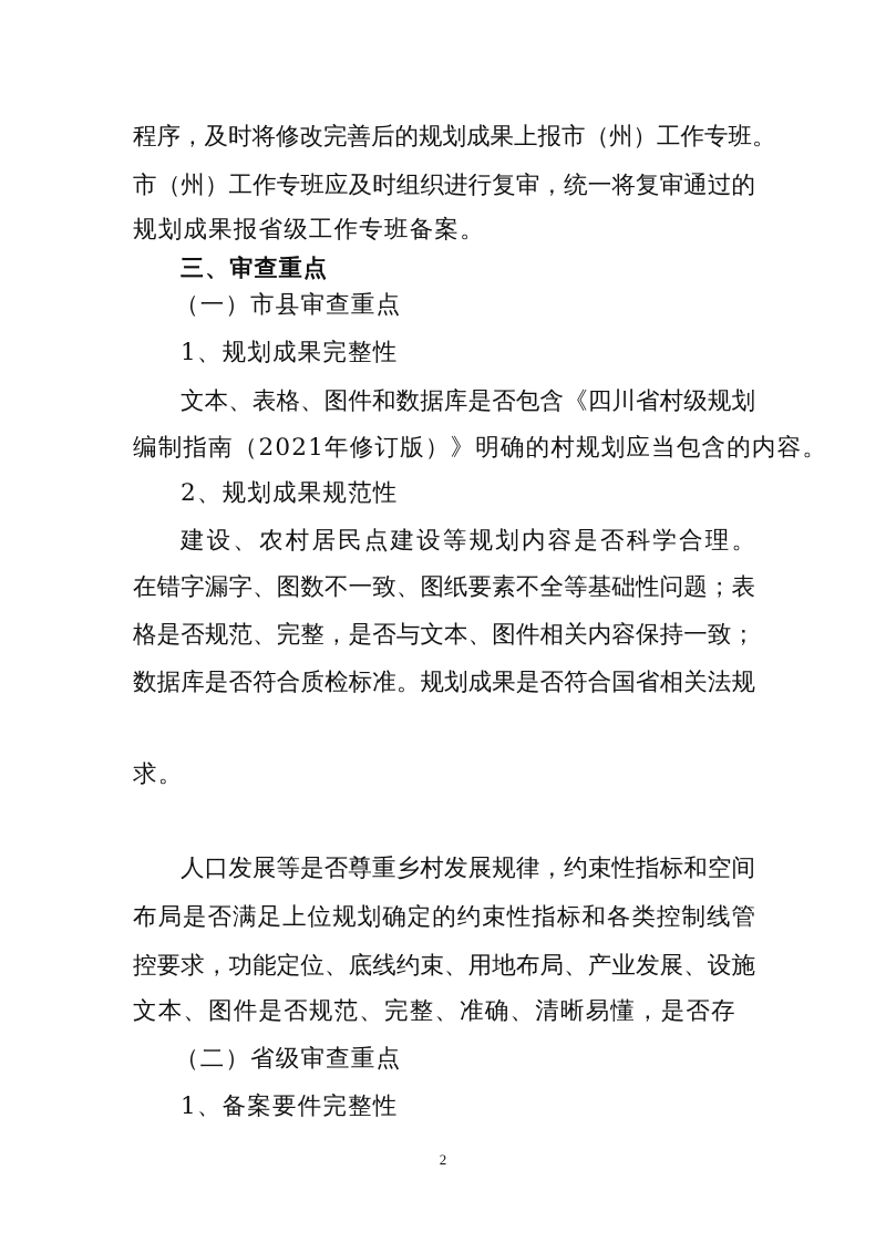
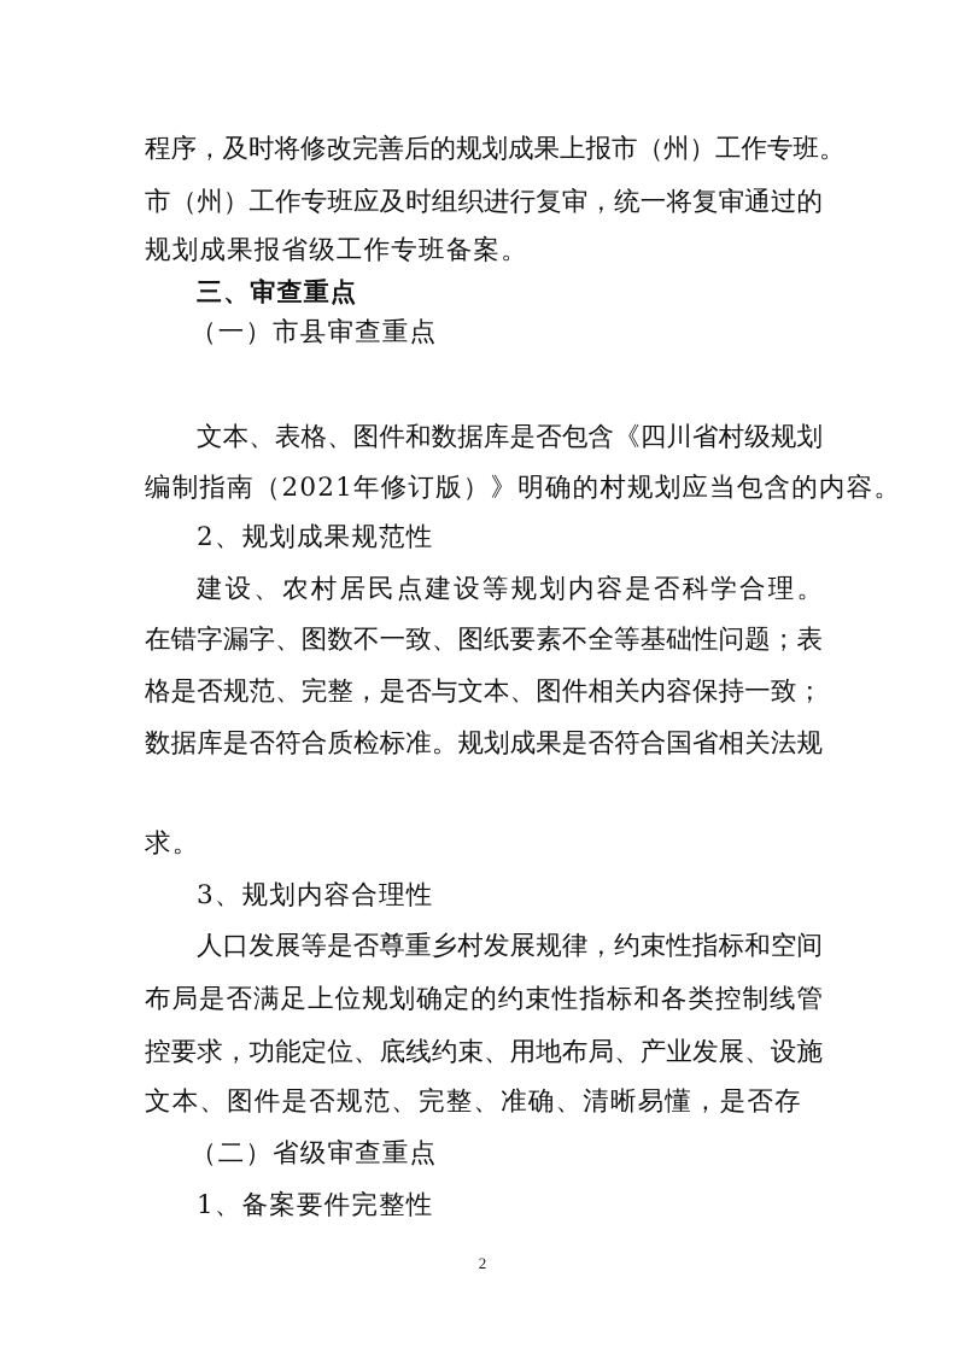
  程序，及时将修改完善后的规划成果上报市（州）工作专班。
  市（州）工作专班应及时组织进行复审，统一将复审通过的
  规划成果报省级工作专班备案。
  三、审查重点
  （一）市县审查重点
- 1、规划成果完整性
  文本、表格、图件和数据库是否包含《四川省村级规划
  编制指南（2021年修订版）》明确的村规划应当包含的内容。
  2、规划成果规范性
  建设、农村居民点建设等规划内容是否科学合理。
  在错字漏字、图数不一致、图纸要素不全等基础性问题；表
  格是否规范、完整，是否与文本、图件相关内容保持一致；
  数据库是否符合质检标准。规划成果是否符合国省相关法规
  求。
+ 3、规划内容合理性
  人口发展等是否尊重乡村发展规律，约束性指标和空间
  布局是否满足上位规划确定的约束性指标和各类控制线管
  控要求，功能定位、底线约束、用地布局、产业发展、设施
  文本、图件是否规范、完整、准确、清晰易懂，是否存
  （二）省级审查重点
  1、备案要件完整性
  2
